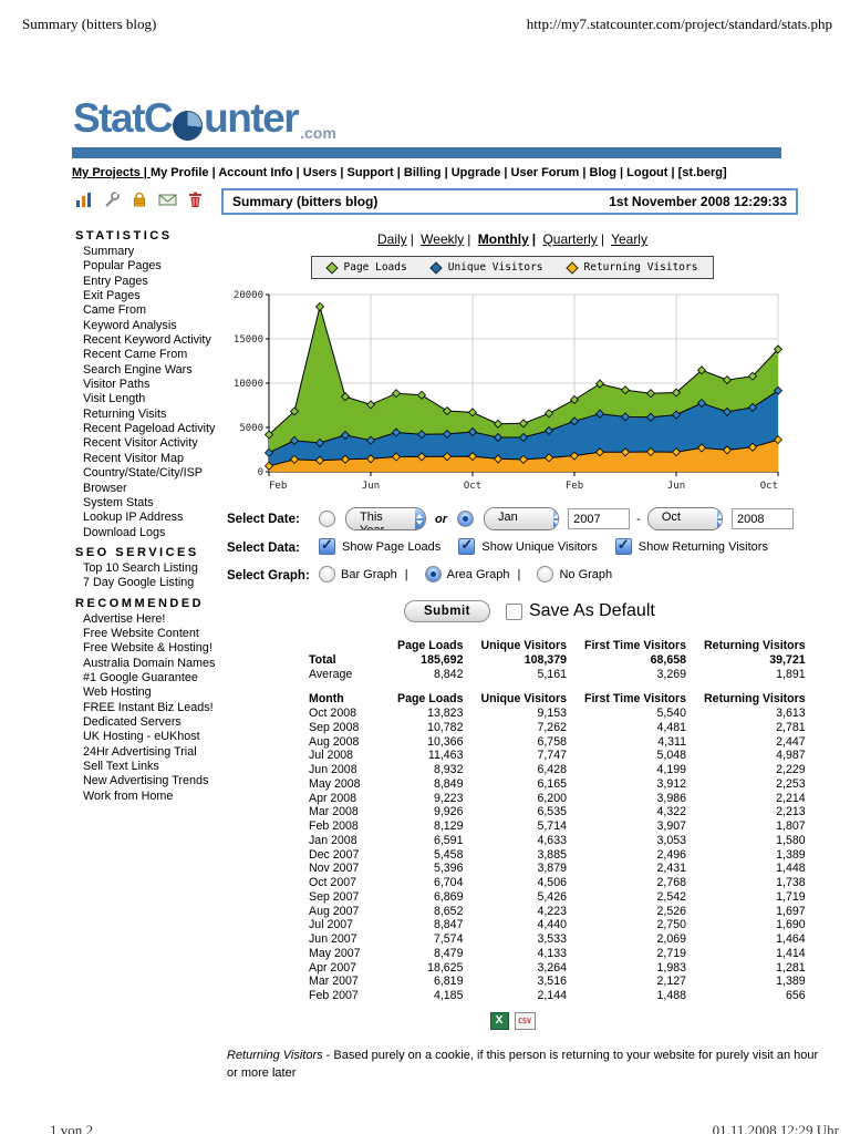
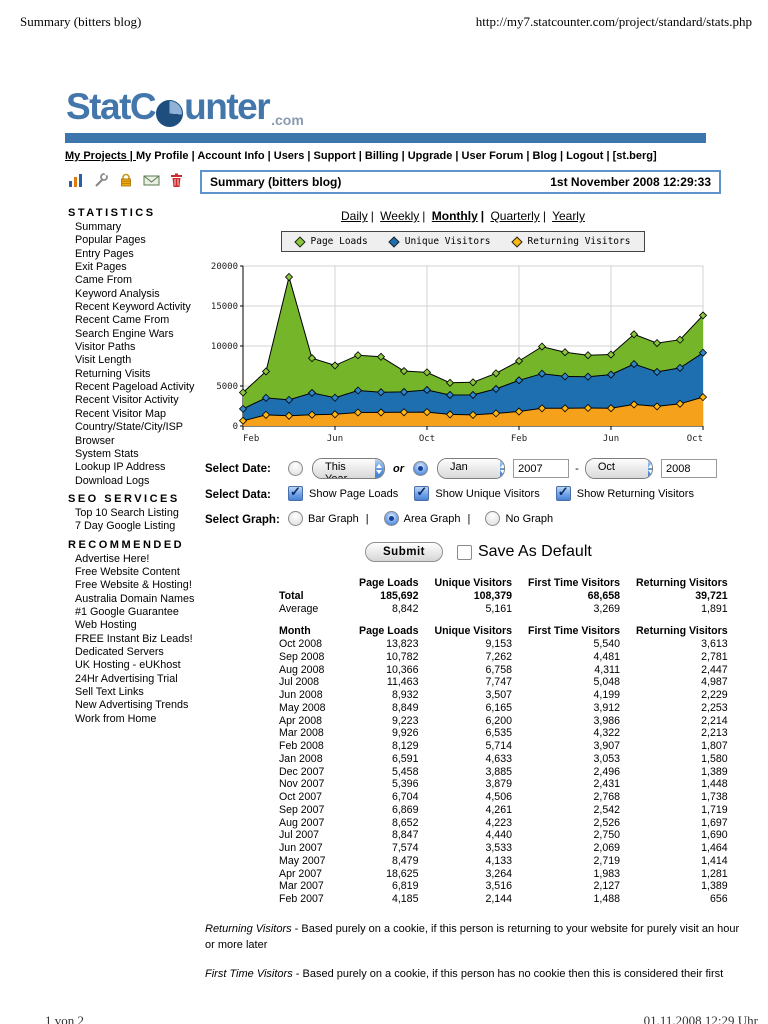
  Summary (bitters blog)
  http://my7.statcounter.com/project/standard/stats.php
  StatC
  unter
  .com
  My Projects My Profile Account Info Users Support Billing Upgrade User Forum Blog Logout [st.berg]
  Summary (bitters blog)
  1st November 2008 12:29:33
  STATISTICS
  Summary
  Popular Pages
  Entry Pages
  Exit Pages
  Came From
  Keyword Analysis
  Recent Keyword Activity
  Recent Came From
  Search Engine Wars
  Visitor Paths
  Visit Length
  Returning Visits
  Recent Pageload Activity
  Recent Visitor Activity
  Recent Visitor Map
  Country/State/City/ISP
  Browser
  System Stats
  Lookup IP Address
  Download Logs
  SEO SERVICES
  Top 10 Search Listing
  7 Day Google Listing
  RECOMMENDED
  Advertise Here!
  Free Website Content
  Free Website & Hosting!
  Australia Domain Names
  #1 Google Guarantee
  Web Hosting
  FREE Instant Biz Leads!
  Dedicated Servers
  UK Hosting - eUKhost
  24Hr Advertising Trial
  Sell Text Links
  New Advertising Trends
  Work from Home
  Daily Weekly Monthly Quarterly Yearly
  Page Loads
  Unique Visitors
  Returning Visitors
  0
  5000
  10000
  15000
  20000
  Feb
  Jun
  Oct
  Feb
  Jun
  Oct
  Select Date:
  or
  Jan
  2007
  -
  Oct
  2008
  Select Data:
  Show Page Loads
  Show Unique Visitors
  Show Returning Visitors
  Select Graph:
  Bar Graph
  Area Graph
  No Graph
  Submit
  Save As Default
  	Page Loads	Unique Visitors	First Time Visitors	Returning Visitors
  Total	185,692	108,379	68,658	39,721
  Average	8,842	5,161	3,269	1,891
  Month	Page Loads	Unique Visitors	First Time Visitors	Returning Visitors
  Oct 2008	13,823	9,153	5,540	3,613
  Sep 2008	10,782	7,262	4,481	2,781
  Aug 2008	10,366	6,758	4,311	2,447
  Jul 2008	11,463	7,747	5,048	4,987
- Jun 2008	8,932	6,428	4,199	2,229
+ Jun 2008	8,932	3,507	4,199	2,229
  May 2008	8,849	6,165	3,912	2,253
  Apr 2008	9,223	6,200	3,986	2,214
  Mar 2008	9,926	6,535	4,322	2,213
  Feb 2008	8,129	5,714	3,907	1,807
  Jan 2008	6,591	4,633	3,053	1,580
  Dec 2007	5,458	3,885	2,496	1,389
  Nov 2007	5,396	3,879	2,431	1,448
  Oct 2007	6,704	4,506	2,768	1,738
- Sep 2007	6,869	5,426	2,542	1,719
+ Sep 2007	6,869	4,261	2,542	1,719
  Aug 2007	8,652	4,223	2,526	1,697
  Jul 2007	8,847	4,440	2,750	1,690
  Jun 2007	7,574	3,533	2,069	1,464
  May 2007	8,479	4,133	2,719	1,414
  Apr 2007	18,625	3,264	1,983	1,281
  Mar 2007	6,819	3,516	2,127	1,389
  Feb 2007	4,185	2,144	1,488	656
- X
- CSV
  Returning Visitors - Based purely on a cookie, if this person is returning to your website for purely visit an hour or more later
+ First Time Visitors - Based purely on a cookie, if this person has no cookie then this is considered their first
  1 von 2
  01.11.2008 12:29 Uhr
